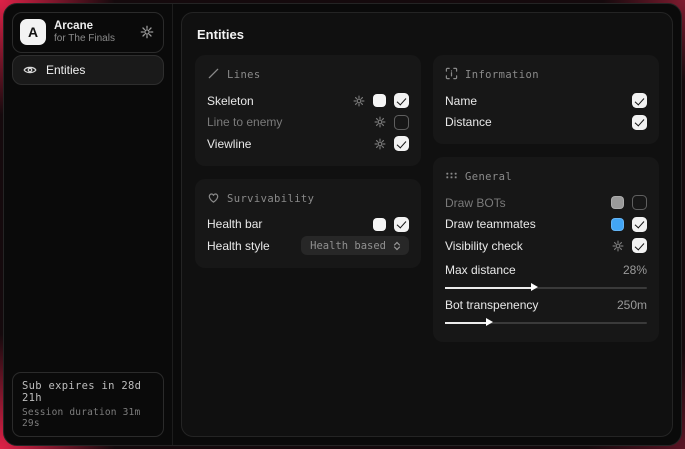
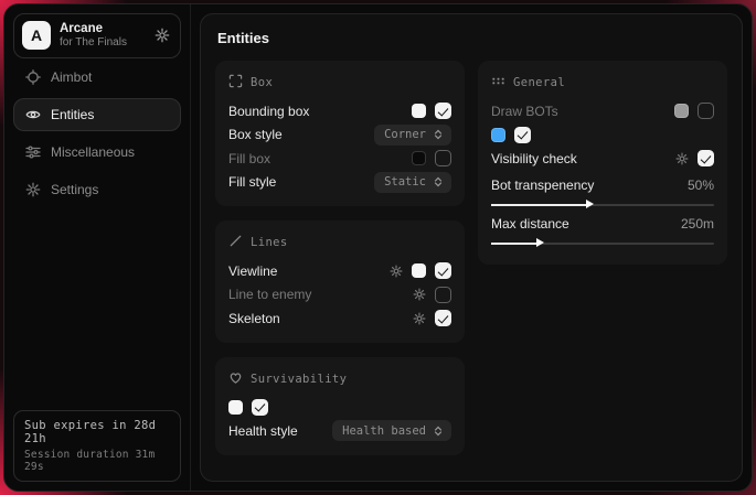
  A
  Arcane
  for The Finals
+ Aimbot
  Entities
+ Miscellaneous
+ Settings
  Sub expires in 28d 21h
  Session duration 31m 29s
  Entities
+ Box
+ Bounding box
+ Box style
+ Corner
+ Fill box
+ Fill style
+ Static
  Lines
- Skeleton
+ Viewline
  Line to enemy
- Viewline
+ Skeleton
  Survivability
- Health bar
  Health style
  Health based
- Information
- Name
- Distance
  General
  Draw BOTs
- Draw teammates
  Visibility check
- Max distance
+ Bot transpenency
- 28%
+ 50%
- Bot transpenency
+ Max distance
  250m
